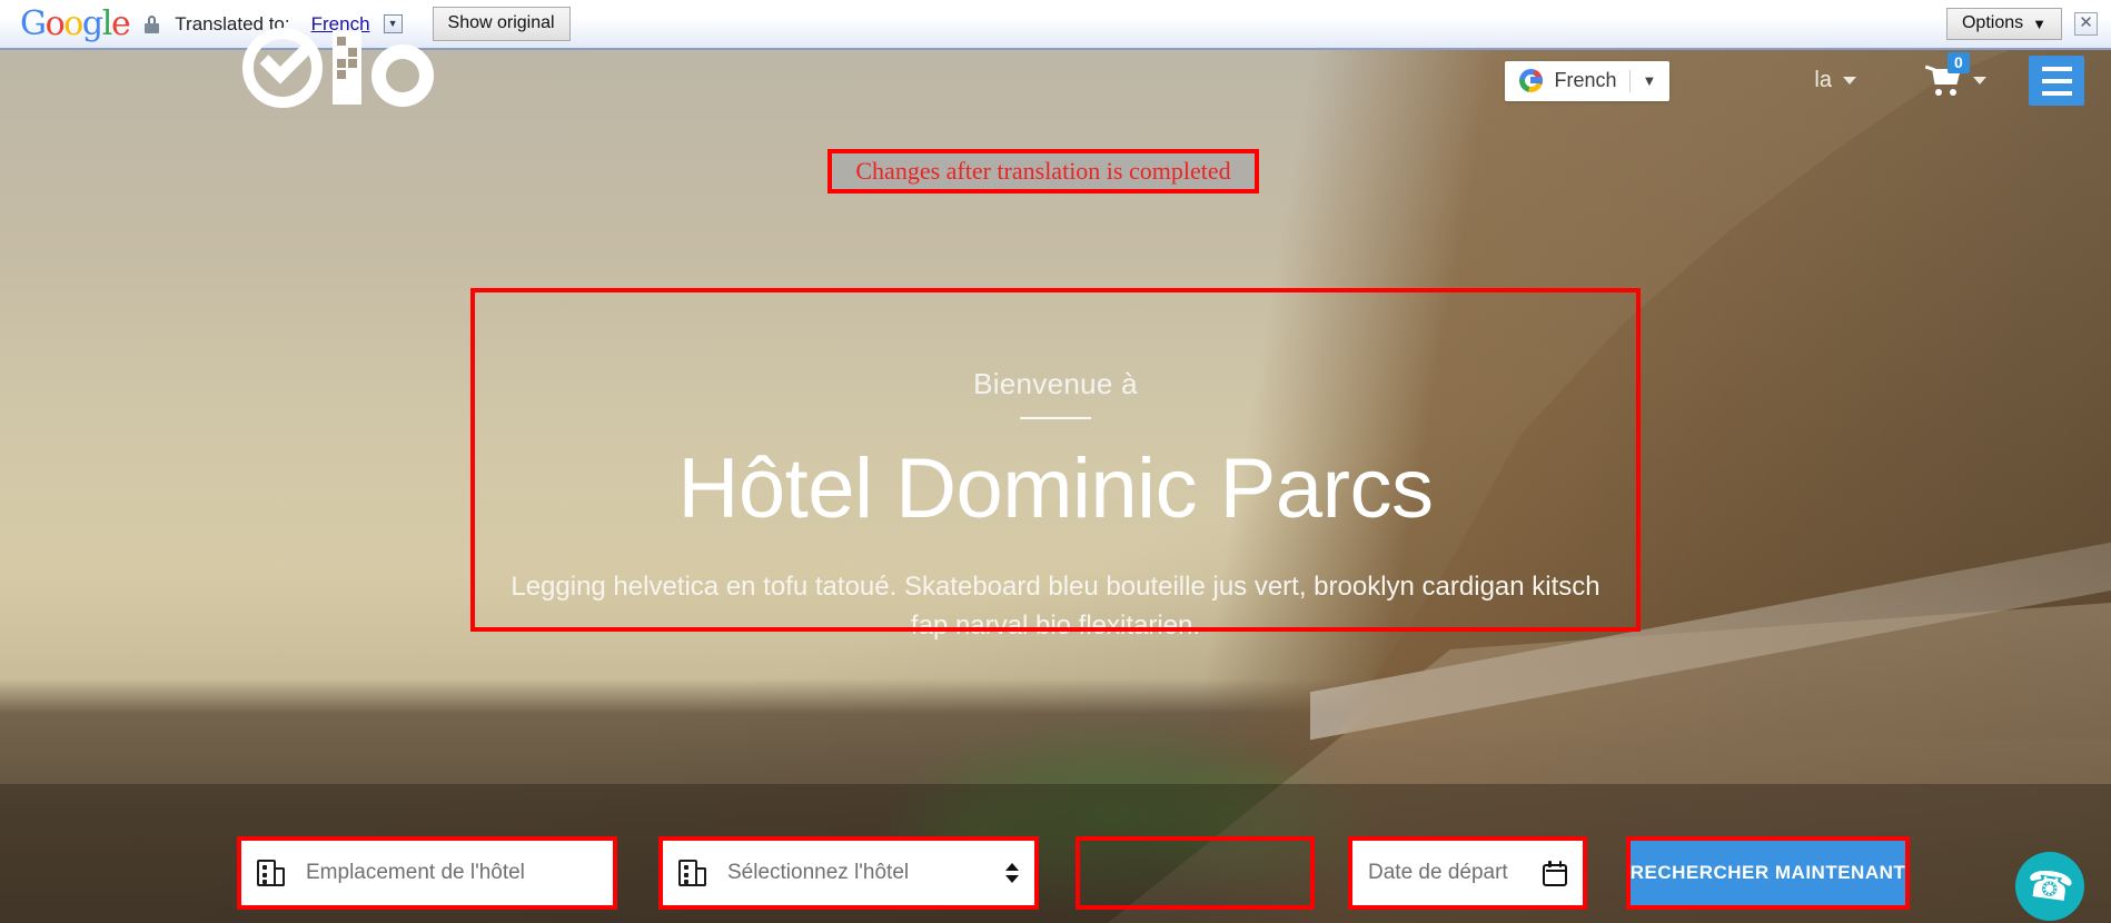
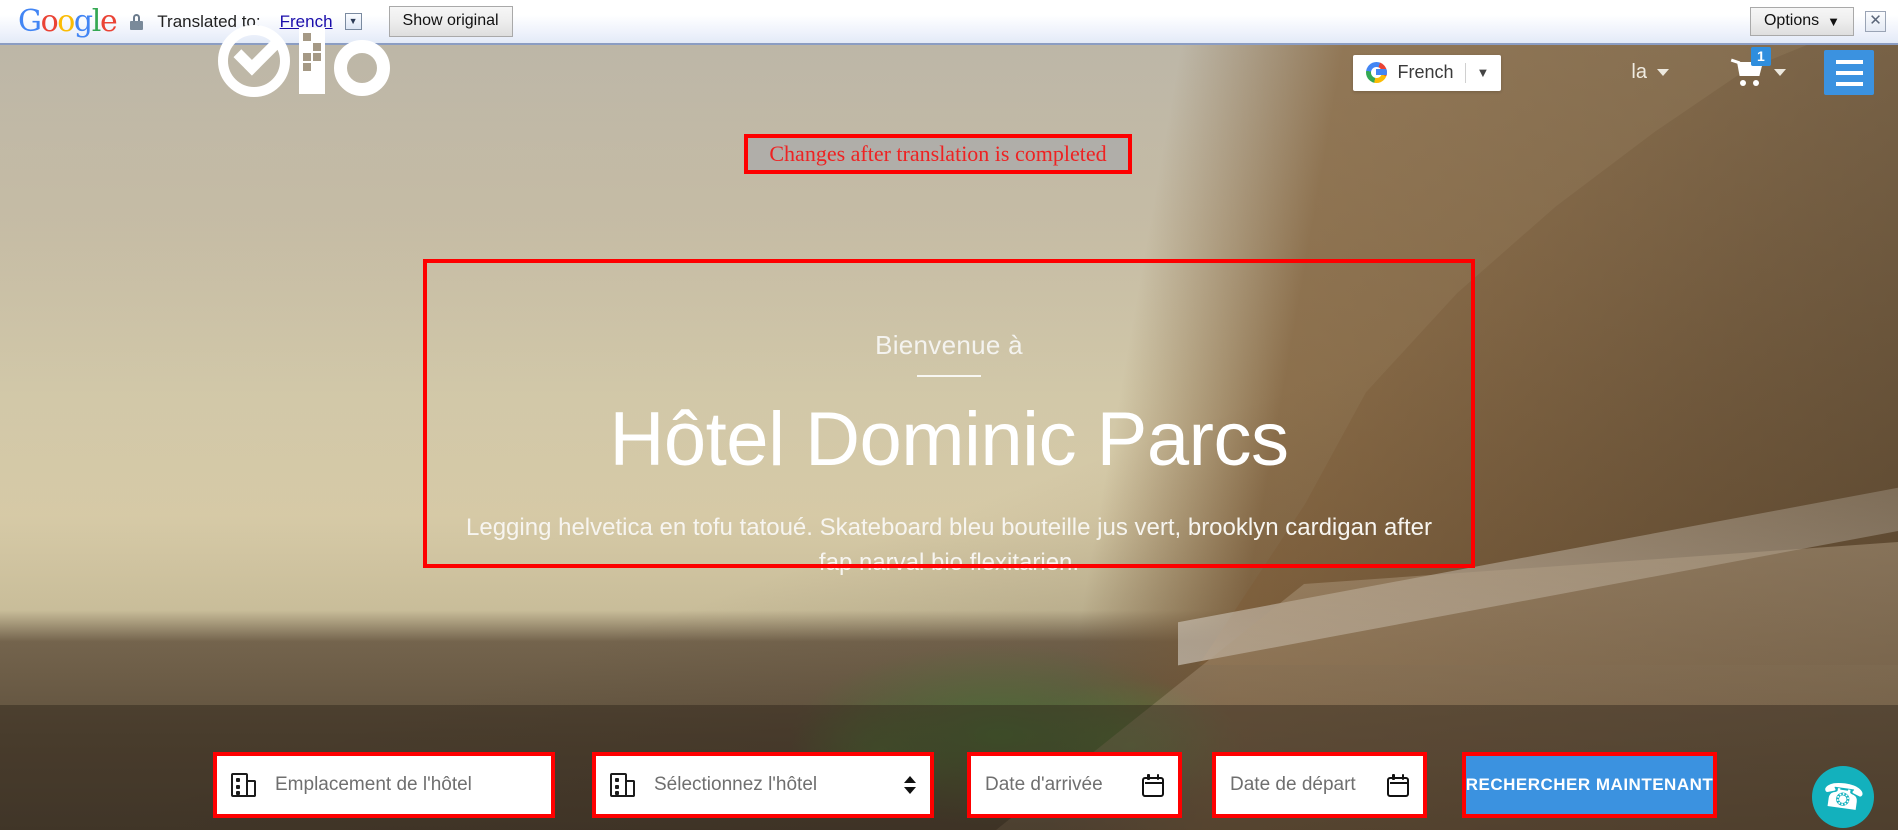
  Google
  Translated to:
  French
  ▼
  Show original
  Options
  ▼
  ✕
  Bienvenue à
  Hôtel Dominic Parcs
- Legging helvetica en tofu tatoué. Skateboard bleu bouteille jus vert, brooklyn cardigan kitsch fap narval bio flexitarien.
+ Legging helvetica en tofu tatoué. Skateboard bleu bouteille jus vert, brooklyn cardigan after fap narval bio flexitarien.
  French
  ▼
  la
- 0
+ 1
  Emplacement de l'hôtel
  Sélectionnez l'hôtel
+ Date d'arrivée
  Date de départ
  RECHERCHER MAINTENANT
  Changes after translation is completed
